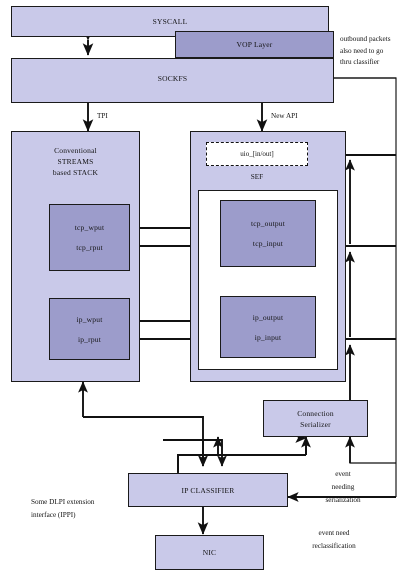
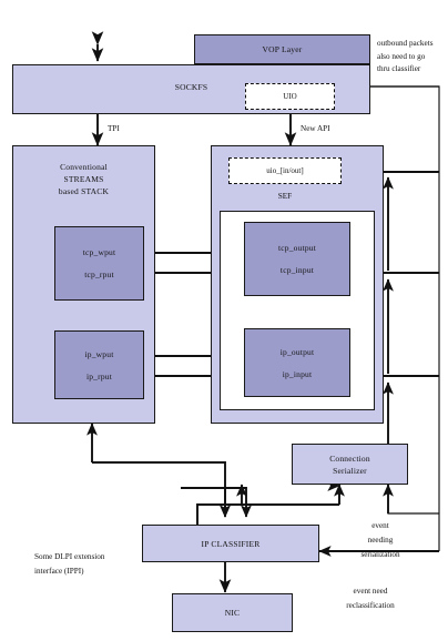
- SYSCALL
  VOP Layer
  SOCKFS
+ UIO
  Conventional
  STREAMS
  based STACK
  tcp_wput
  tcp_rput
  ip_wput
  ip_rput
  uio_[in/out]
  SEF
  tcp_output
  tcp_input
  ip_output
  ip_input
  Connection
  Serializer
  IP CLASSIFIER
  NIC
  TPI
  New API
  outbound packets
  also need to go
  thru classifier
  Some DLPI extension
  interface (IPPI)
  event
  needing
  serialization
  event need
  reclassification
